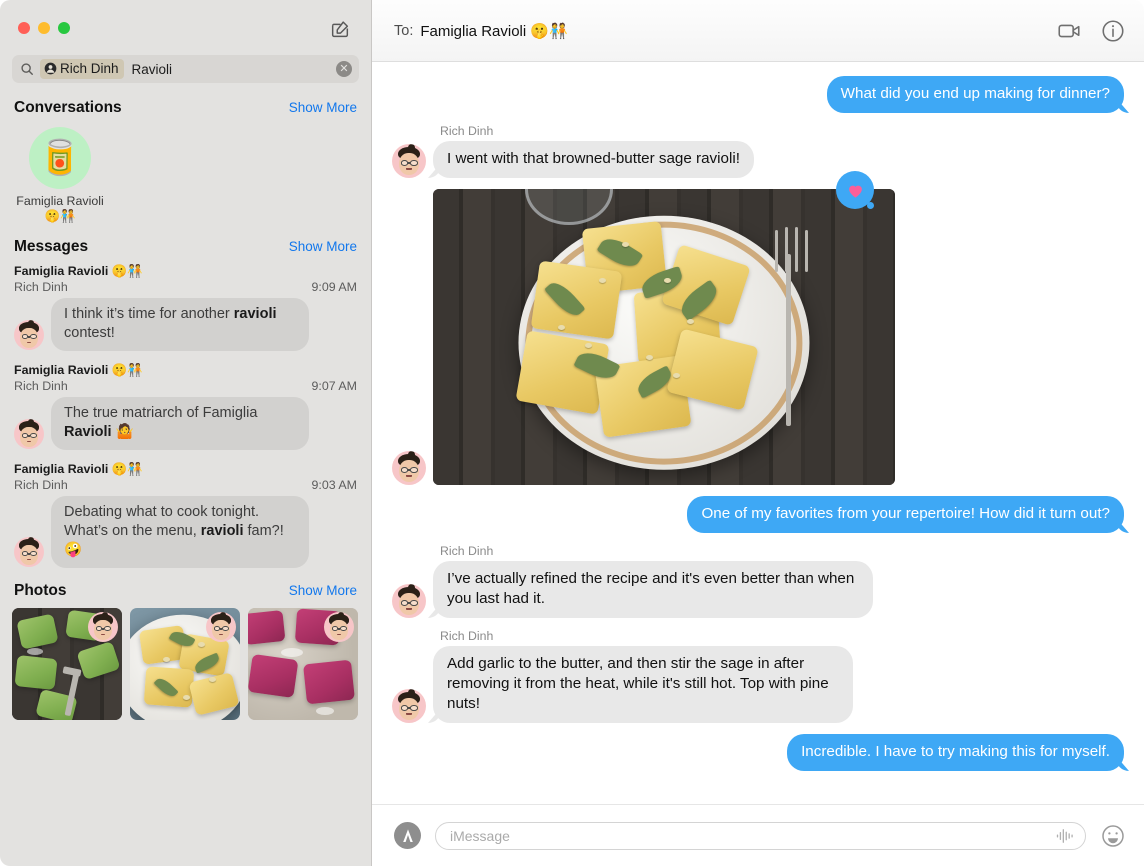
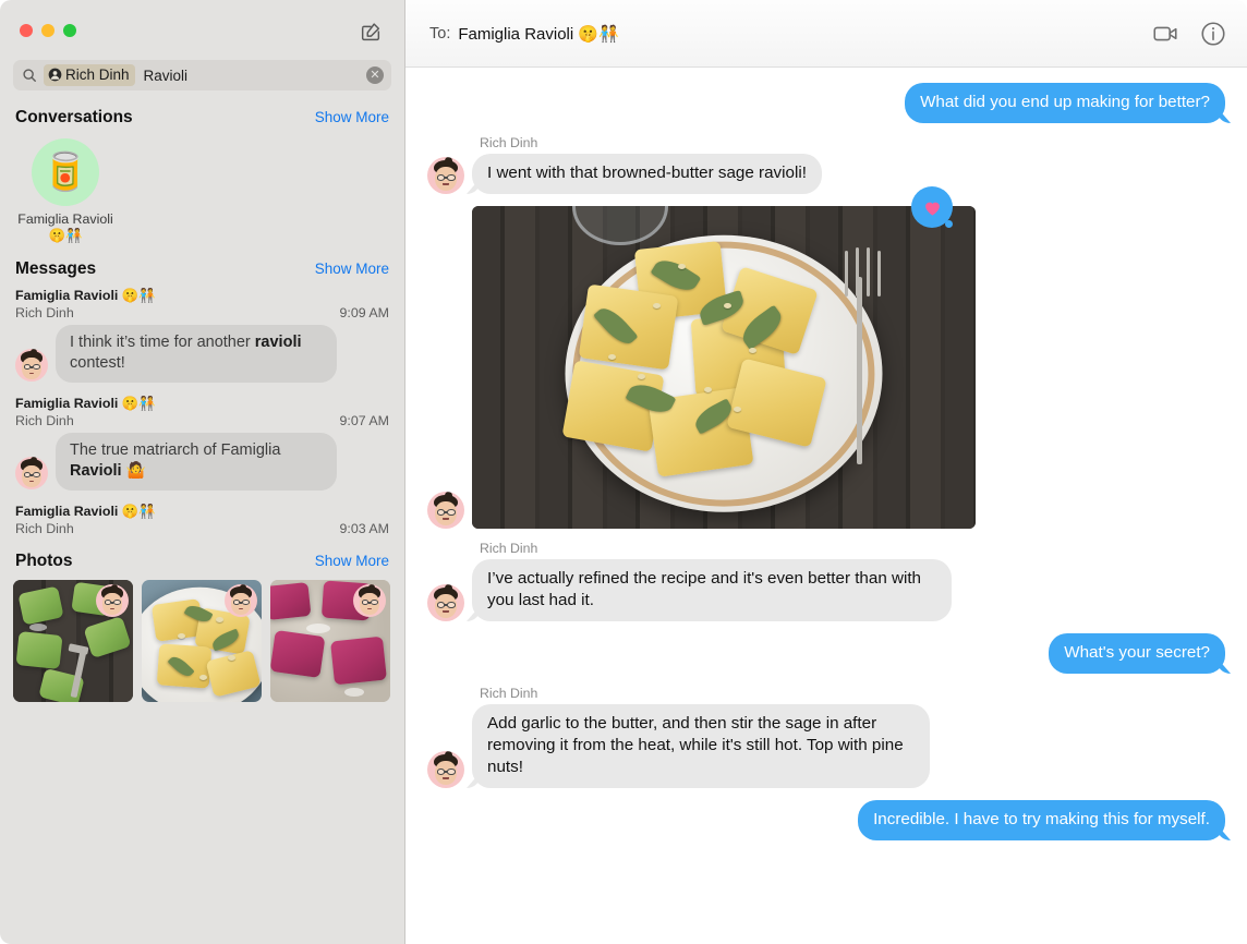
  Rich Dinh
  Ravioli
  ✕
  Conversations
  Show More
  🥫
  Famiglia Ravioli 🤫🧑‍🤝‍🧑
  Messages
  Show More
  Famiglia Ravioli 🤫🧑‍🤝‍🧑
  Rich Dinh
  9:09 AM
  I think it’s time for another ravioli contest!
  Famiglia Ravioli 🤫🧑‍🤝‍🧑
  Rich Dinh
  9:07 AM
  The true matriarch of Famiglia Ravioli 🤷
  Famiglia Ravioli 🤫🧑‍🤝‍🧑
  Rich Dinh
  9:03 AM
- Debating what to cook tonight. What’s on the menu, ravioli fam?! 🤪
  Photos
  Show More
  To:
  Famiglia Ravioli 🤫🧑‍🤝‍🧑
- What did you end up making for dinner?
+ What did you end up making for better?
  Rich Dinh
  I went with that browned-butter sage ravioli!
- One of my favorites from your repertoire! How did it turn out?
  Rich Dinh
- I’ve actually refined the recipe and it's even better than when you last had it.
+ I’ve actually refined the recipe and it's even better than with you last had it.
+ What's your secret?
  Rich Dinh
  Add garlic to the butter, and then stir the sage in after removing it from the heat, while it's still hot. Top with pine nuts!
  Incredible. I have to try making this for myself.
- iMessage
